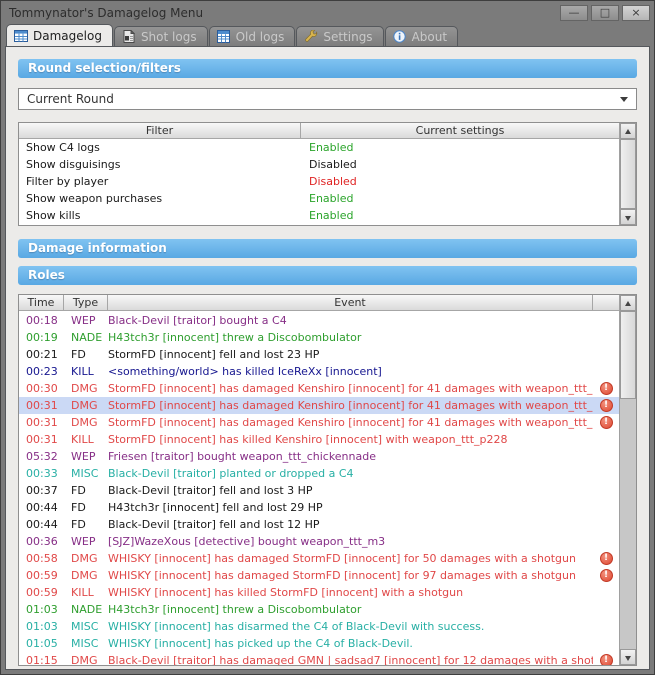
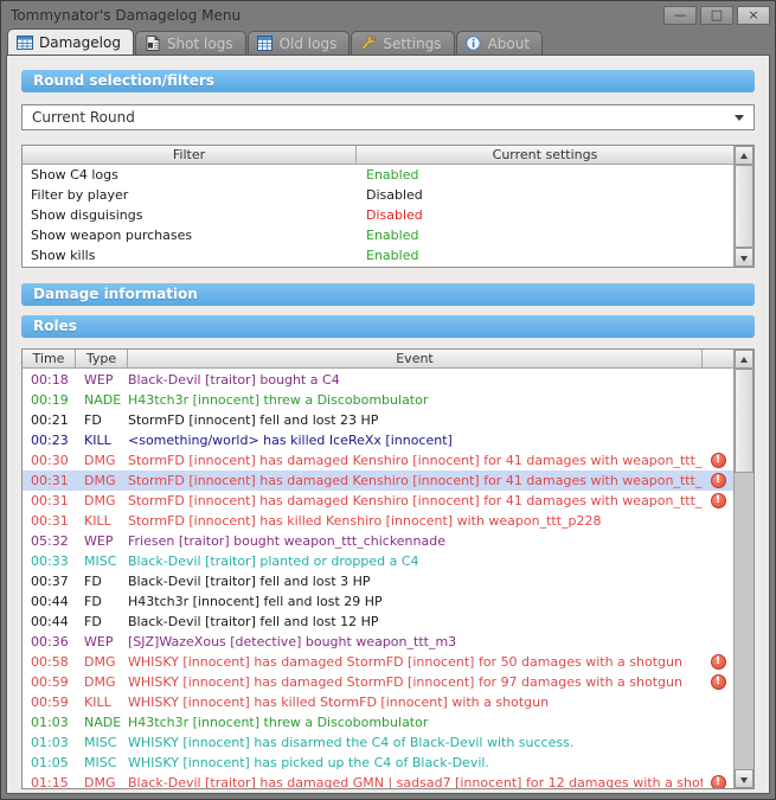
  Tommynator's Damagelog Menu
  —
  □
  ×
  Damagelog
  Shot logs
  Old logs
  Settings
  About
  Round selection/filters
  Current Round
  Filter
  Current settings
  Show C4 logs
  Enabled
- Show disguisings
+ Filter by player
  Disabled
- Filter by player
+ Show disguisings
  Disabled
  Show weapon purchases
  Enabled
  Show kills
  Enabled
  Damage information
  Roles
  Time
  Type
  Event
  00:18
  WEP
  Black-Devil [traitor] bought a C4
  00:19
  NADE
  H43tch3r [innocent] threw a Discobombulator
  00:21
  FD
  StormFD [innocent] fell and lost 23 HP
  00:23
  KILL
  <something/world> has killed IceReXx [innocent]
  00:30
  DMG
  StormFD [innocent] has damaged Kenshiro [innocent] for 41 damages with weapon_ttt_
  !
  00:31
  DMG
  StormFD [innocent] has damaged Kenshiro [innocent] for 41 damages with weapon_ttt_
  !
  00:31
  DMG
  StormFD [innocent] has damaged Kenshiro [innocent] for 41 damages with weapon_ttt_
  !
  00:31
  KILL
  StormFD [innocent] has killed Kenshiro [innocent] with weapon_ttt_p228
  05:32
  WEP
  Friesen [traitor] bought weapon_ttt_chickennade
  00:33
  MISC
  Black-Devil [traitor] planted or dropped a C4
  00:37
  FD
  Black-Devil [traitor] fell and lost 3 HP
  00:44
  FD
  H43tch3r [innocent] fell and lost 29 HP
  00:44
  FD
  Black-Devil [traitor] fell and lost 12 HP
  00:36
  WEP
  [SJZ]WazeXous [detective] bought weapon_ttt_m3
  00:58
  DMG
  WHISKY [innocent] has damaged StormFD [innocent] for 50 damages with a shotgun
  !
  00:59
  DMG
  WHISKY [innocent] has damaged StormFD [innocent] for 97 damages with a shotgun
  !
  00:59
  KILL
  WHISKY [innocent] has killed StormFD [innocent] with a shotgun
  01:03
  NADE
  H43tch3r [innocent] threw a Discobombulator
  01:03
  MISC
  WHISKY [innocent] has disarmed the C4 of Black-Devil with success.
  01:05
  MISC
  WHISKY [innocent] has picked up the C4 of Black-Devil.
  01:15
  DMG
  Black-Devil [traitor] has damaged GMN | sadsad7 [innocent] for 12 damages with a shot
  !
